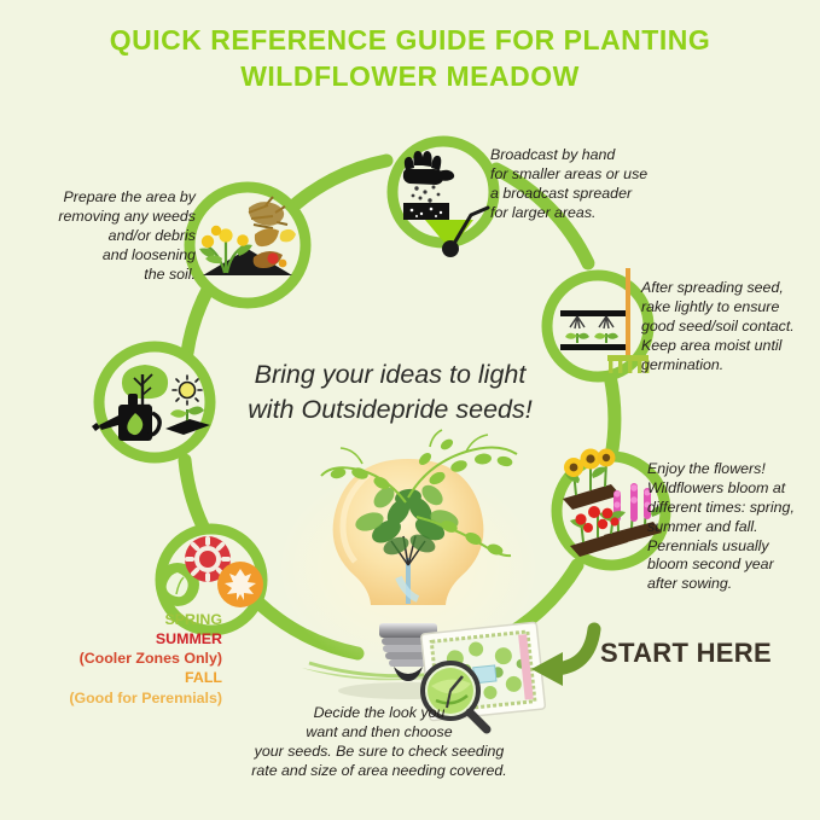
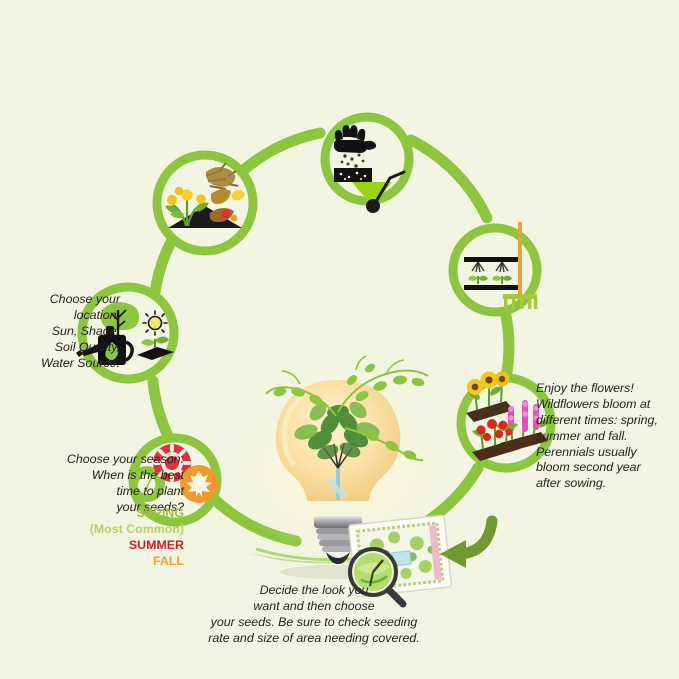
- QUICK REFERENCE GUIDE FOR PLANTING
- WILDFLOWER MEADOW
- Prepare the area by
- removing any weeds
- and/or debris
- and loosening
- the soil.
- Broadcast by hand
- for smaller areas or use
- a broadcast spreader
- for larger areas.
- After spreading seed,
- rake lightly to ensure
- good seed/soil contact.
- Keep area moist until
- germination.
  Enjoy the flowers!
  Wildflowers bloom at
  different times: spring,
  summer and fall.
  Perennials usually
  bloom second year
  after sowing.
  Decide the look you
  want and then choose
  your seeds. Be sure to check seeding
  rate and size of area needing covered.
+ Choose your season:
+ When is the best
+ time to plant
+ your seeds?
+ Choose your
+ location:
+ Sun, Shade,
+ Soil Quality,
+ Water Source.
  SPRING
+ (Most Common)
  SUMMER
- (Cooler Zones Only)
  FALL
- (Good for Perennials)
- Bring your ideas to light
- with Outsidepride seeds!
- START HERE
